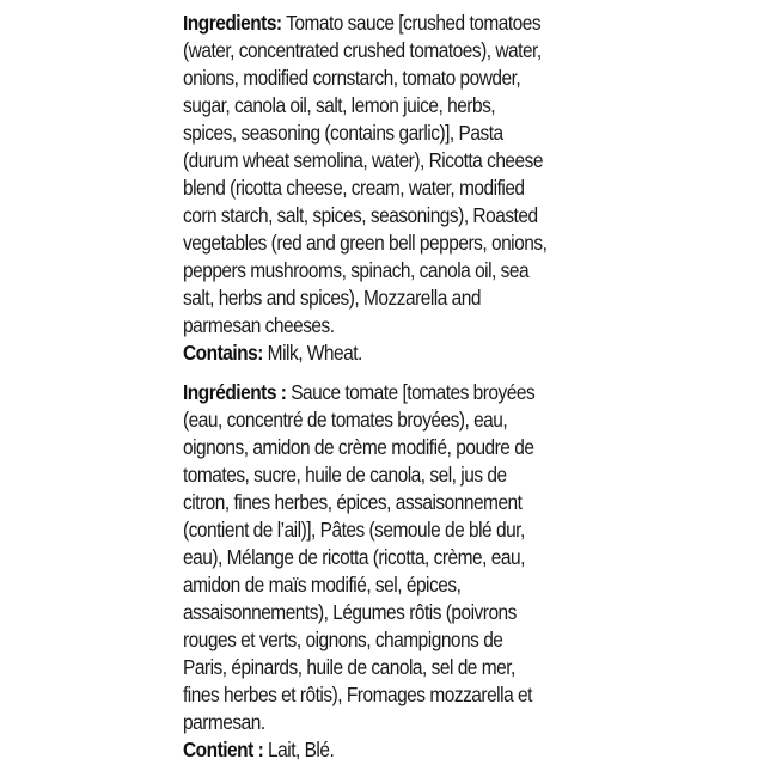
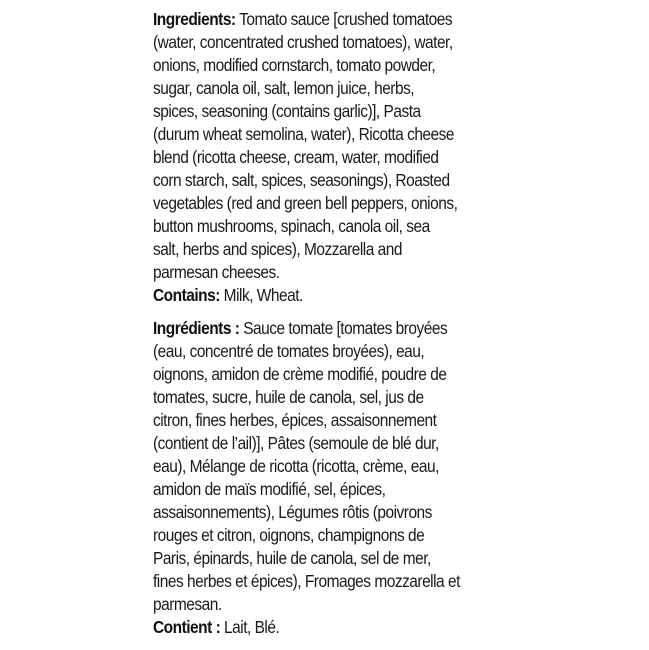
  Ingredients: Tomato sauce [crushed tomatoes
  (water, concentrated crushed tomatoes), water,
  onions, modified cornstarch, tomato powder,
  sugar, canola oil, salt, lemon juice, herbs,
  spices, seasoning (contains garlic)], Pasta
  (durum wheat semolina, water), Ricotta cheese
  blend (ricotta cheese, cream, water, modified
  corn starch, salt, spices, seasonings), Roasted
  vegetables (red and green bell peppers, onions,
- peppers mushrooms, spinach, canola oil, sea
+ button mushrooms, spinach, canola oil, sea
  salt, herbs and spices), Mozzarella and
  parmesan cheeses.
  Contains: Milk, Wheat.
  Ingrédients : Sauce tomate [tomates broyées
  (eau, concentré de tomates broyées), eau,
  oignons, amidon de crème modifié, poudre de
  tomates, sucre, huile de canola, sel, jus de
  citron, fines herbes, épices, assaisonnement
  (contient de l’ail)], Pâtes (semoule de blé dur,
  eau), Mélange de ricotta (ricotta, crème, eau,
  amidon de maïs modifié, sel, épices,
  assaisonnements), Légumes rôtis (poivrons
- rouges et verts, oignons, champignons de
+ rouges et citron, oignons, champignons de
  Paris, épinards, huile de canola, sel de mer,
- fines herbes et rôtis), Fromages mozzarella et
+ fines herbes et épices), Fromages mozzarella et
  parmesan.
  Contient : Lait, Blé.
